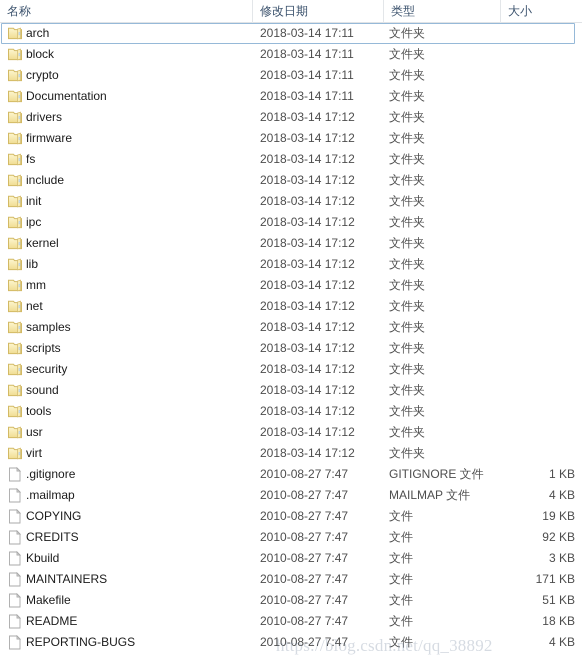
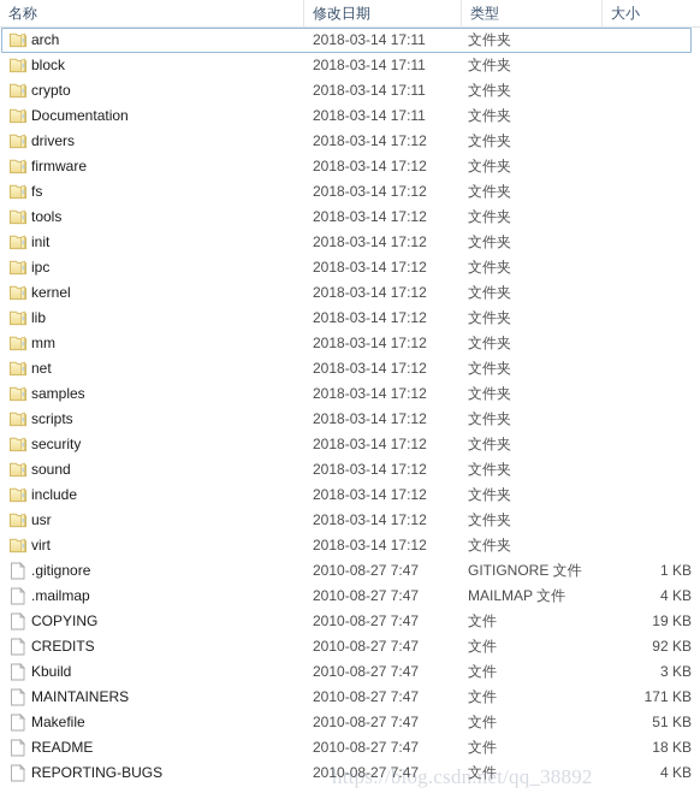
  名称
  修改日期
  类型
  大小
  arch
  2018-03-14 17:11
  文件夹
  block
  2018-03-14 17:11
  文件夹
  crypto
  2018-03-14 17:11
  文件夹
  Documentation
  2018-03-14 17:11
  文件夹
  drivers
  2018-03-14 17:12
  文件夹
  firmware
  2018-03-14 17:12
  文件夹
  fs
  2018-03-14 17:12
  文件夹
- include
+ tools
  2018-03-14 17:12
  文件夹
  init
  2018-03-14 17:12
  文件夹
  ipc
  2018-03-14 17:12
  文件夹
  kernel
  2018-03-14 17:12
  文件夹
  lib
  2018-03-14 17:12
  文件夹
  mm
  2018-03-14 17:12
  文件夹
  net
  2018-03-14 17:12
  文件夹
  samples
  2018-03-14 17:12
  文件夹
  scripts
  2018-03-14 17:12
  文件夹
  security
  2018-03-14 17:12
  文件夹
  sound
  2018-03-14 17:12
  文件夹
- tools
+ include
  2018-03-14 17:12
  文件夹
  usr
  2018-03-14 17:12
  文件夹
  virt
  2018-03-14 17:12
  文件夹
  .gitignore
  2010-08-27 7:47
  GITIGNORE 文件
  1 KB
  .mailmap
  2010-08-27 7:47
  MAILMAP 文件
  4 KB
  COPYING
  2010-08-27 7:47
  文件
  19 KB
  CREDITS
  2010-08-27 7:47
  文件
  92 KB
  Kbuild
  2010-08-27 7:47
  文件
  3 KB
  MAINTAINERS
  2010-08-27 7:47
  文件
  171 KB
  Makefile
  2010-08-27 7:47
  文件
  51 KB
  README
  2010-08-27 7:47
  文件
  18 KB
  REPORTING-BUGS
  2010-08-27 7:47
  文件
  4 KB
  https://blog.csdn.net/qq_38892
